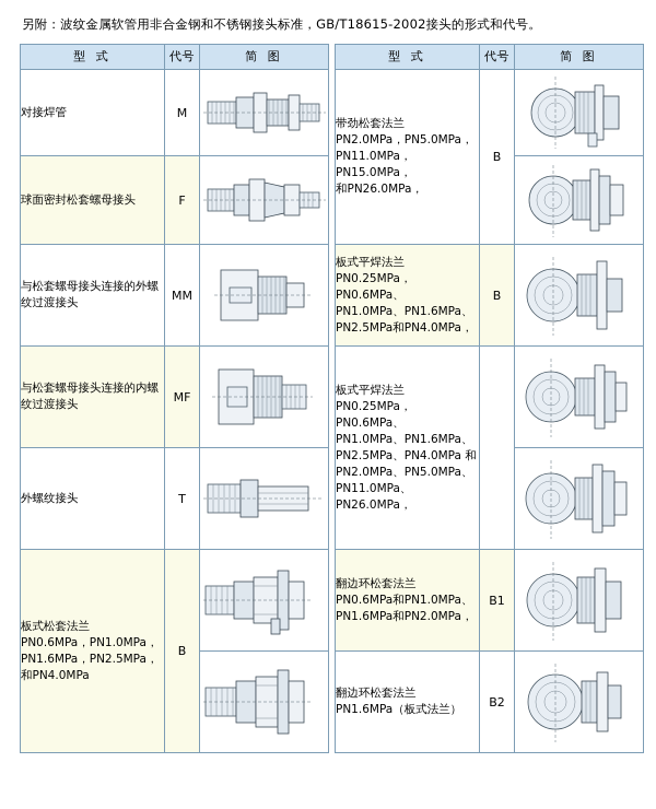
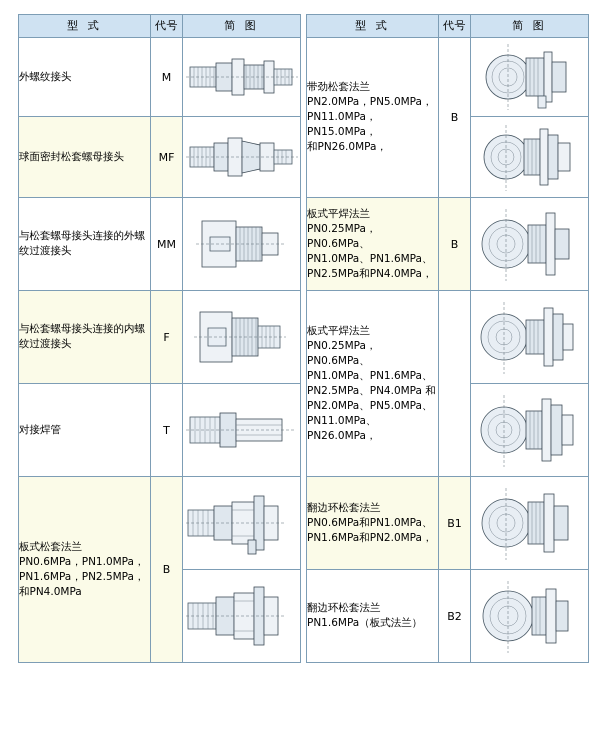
- 另附：波纹金属软管用非合金钢和不锈钢接头标准，GB/T18615-2002接头的形式和代号。
  型 式	代号	简 图		型 式	代号	简 图
- 对接焊管	M			带劲松套法兰PN2.0MPa，PN5.0MPa，PN11.0MPa，PN15.0MPa，和PN26.0MPa，	B
+ 外螺纹接头	M			带劲松套法兰PN2.0MPa，PN5.0MPa，PN11.0MPa，PN15.0MPa，和PN26.0MPa，	B
- 球面密封松套螺母接头	F
+ 球面密封松套螺母接头	MF
  与松套螺母接头连接的外螺纹过渡接头	MM			板式平焊法兰PN0.25MPa，PN0.6MPa、PN1.0MPa、PN1.6MPa、PN2.5MPa和PN4.0MPa，	B
- 与松套螺母接头连接的内螺纹过渡接头	MF			板式平焊法兰PN0.25MPa，PN0.6MPa、PN1.0MPa、PN1.6MPa、PN2.5MPa、PN4.0MPa 和PN2.0MPa、PN5.0MPa、PN11.0MPa、PN26.0MPa，
+ 与松套螺母接头连接的内螺纹过渡接头	F			板式平焊法兰PN0.25MPa，PN0.6MPa、PN1.0MPa、PN1.6MPa、PN2.5MPa、PN4.0MPa 和PN2.0MPa、PN5.0MPa、PN11.0MPa、PN26.0MPa，
- 外螺纹接头	T
+ 对接焊管	T
  板式松套法兰PN0.6MPa，PN1.0MPa，PN1.6MPa，PN2.5MPa，和PN4.0MPa	B			翻边环松套法兰PN0.6MPa和PN1.0MPa、PN1.6MPa和PN2.0MPa，	B1
  		翻边环松套法兰PN1.6MPa（板式法兰）	B2
